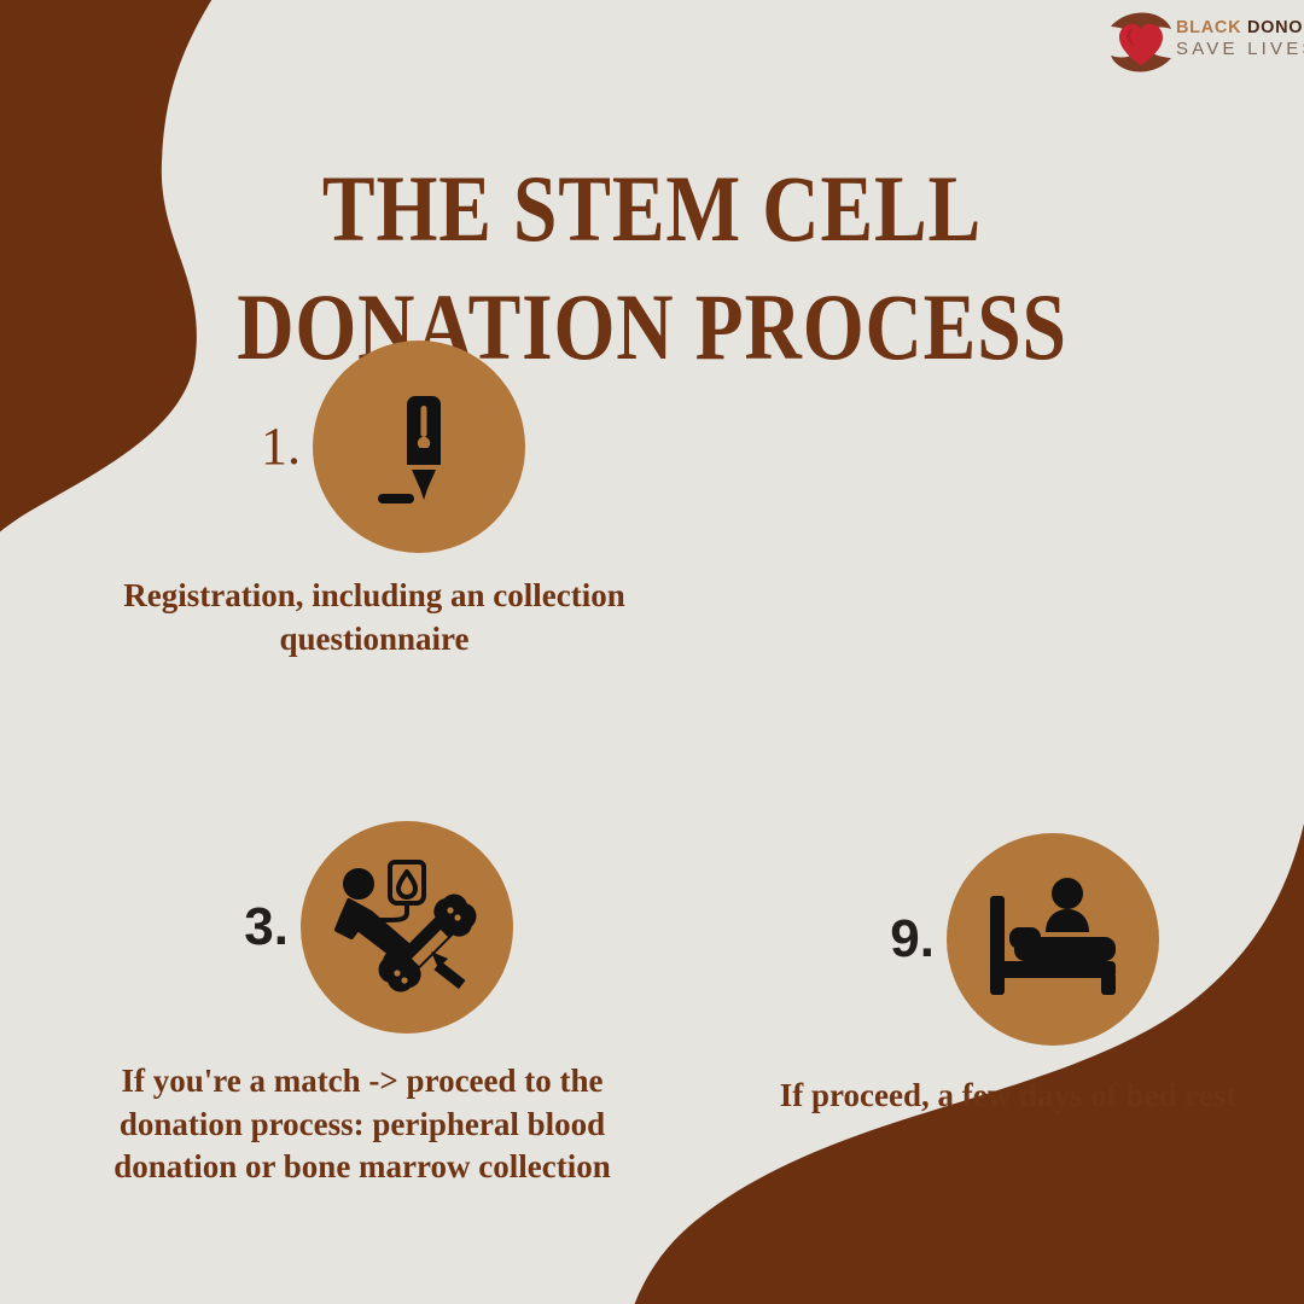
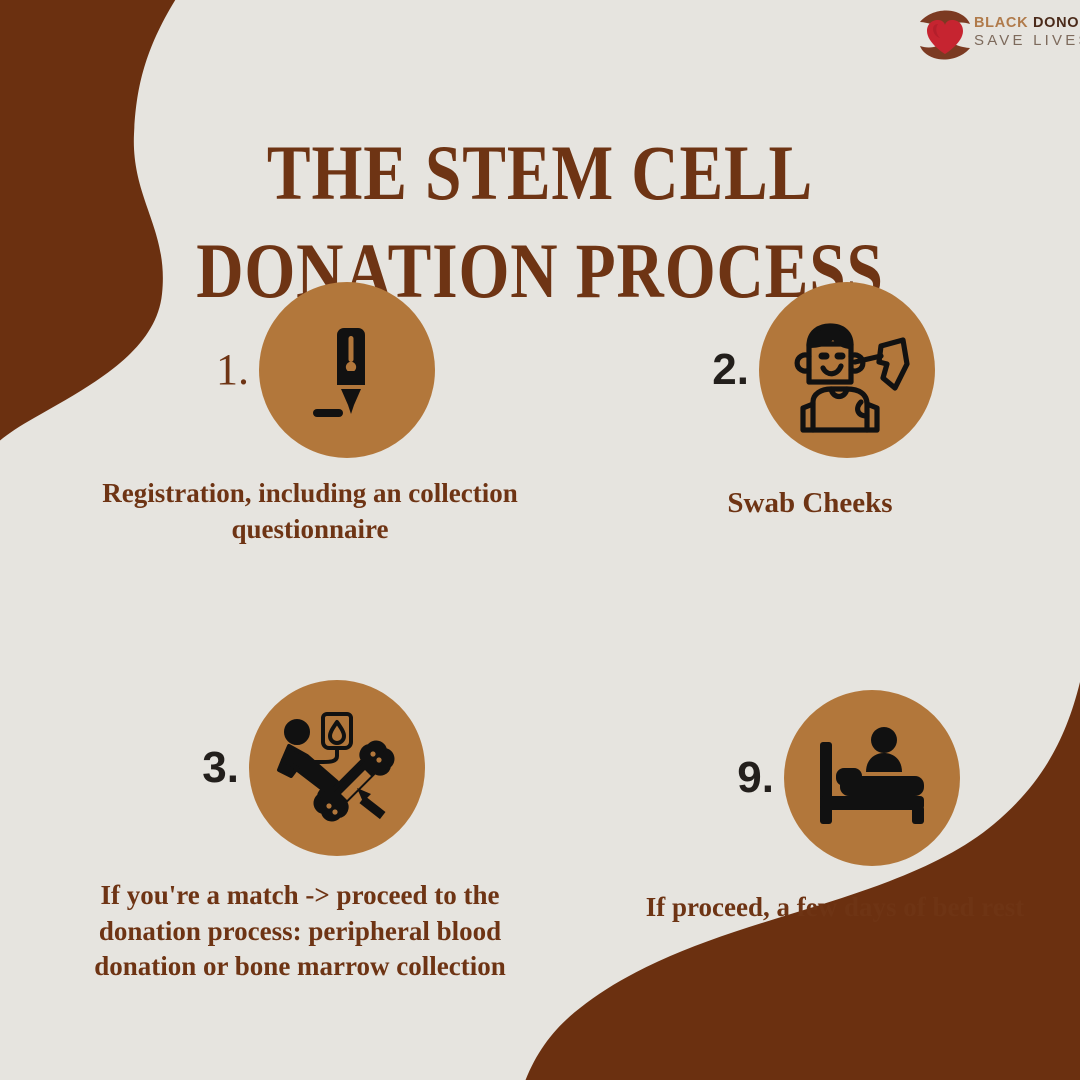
  BLACK DONO
  SAVE LIVE
  THE STEM CELL
  DONATION PROCESS
  1.
  Registration, including an collection questionnaire
+ 2.
+ Swab Cheeks
  3.
  If you're a match -> proceed to the donation process: peripheral blood donation or bone marrow collection
  9.
  If proceed, a few days of bed rest
